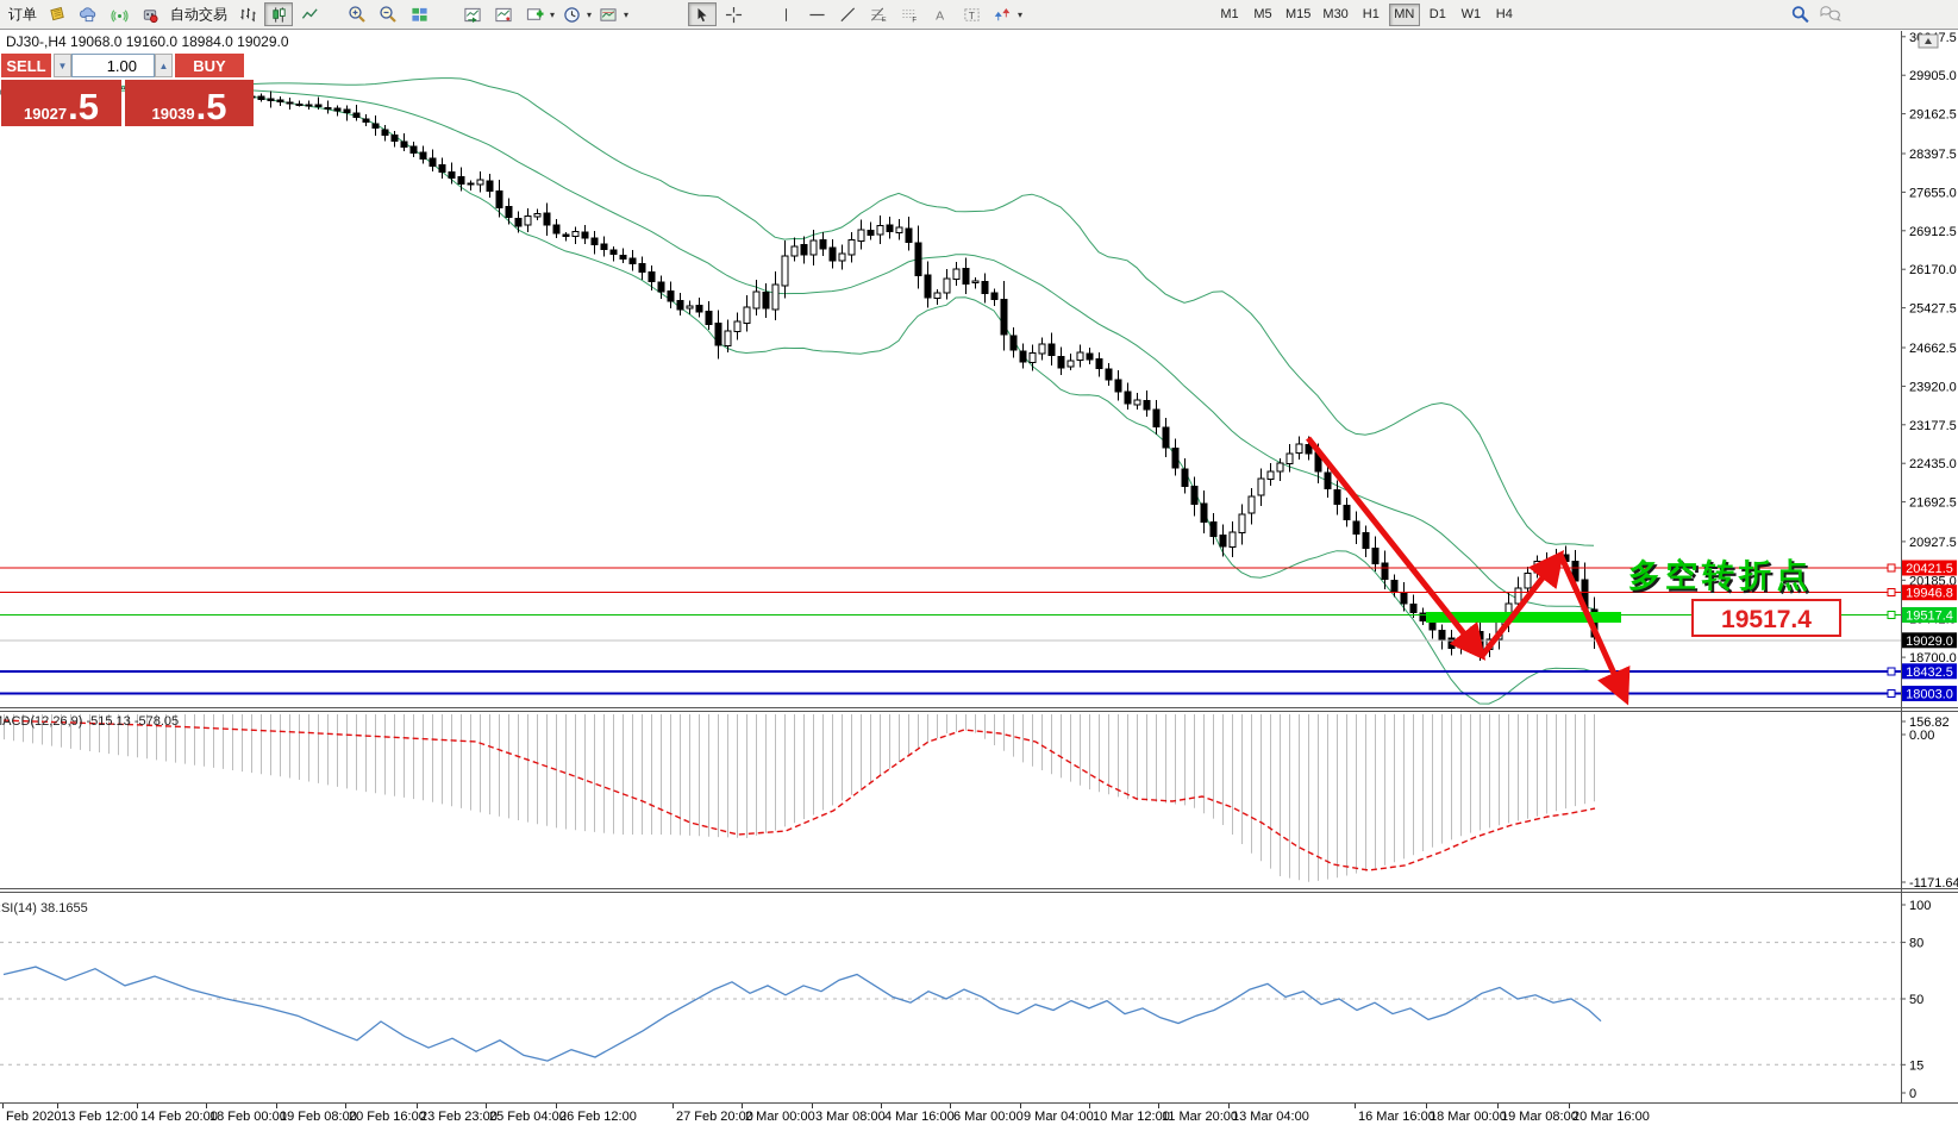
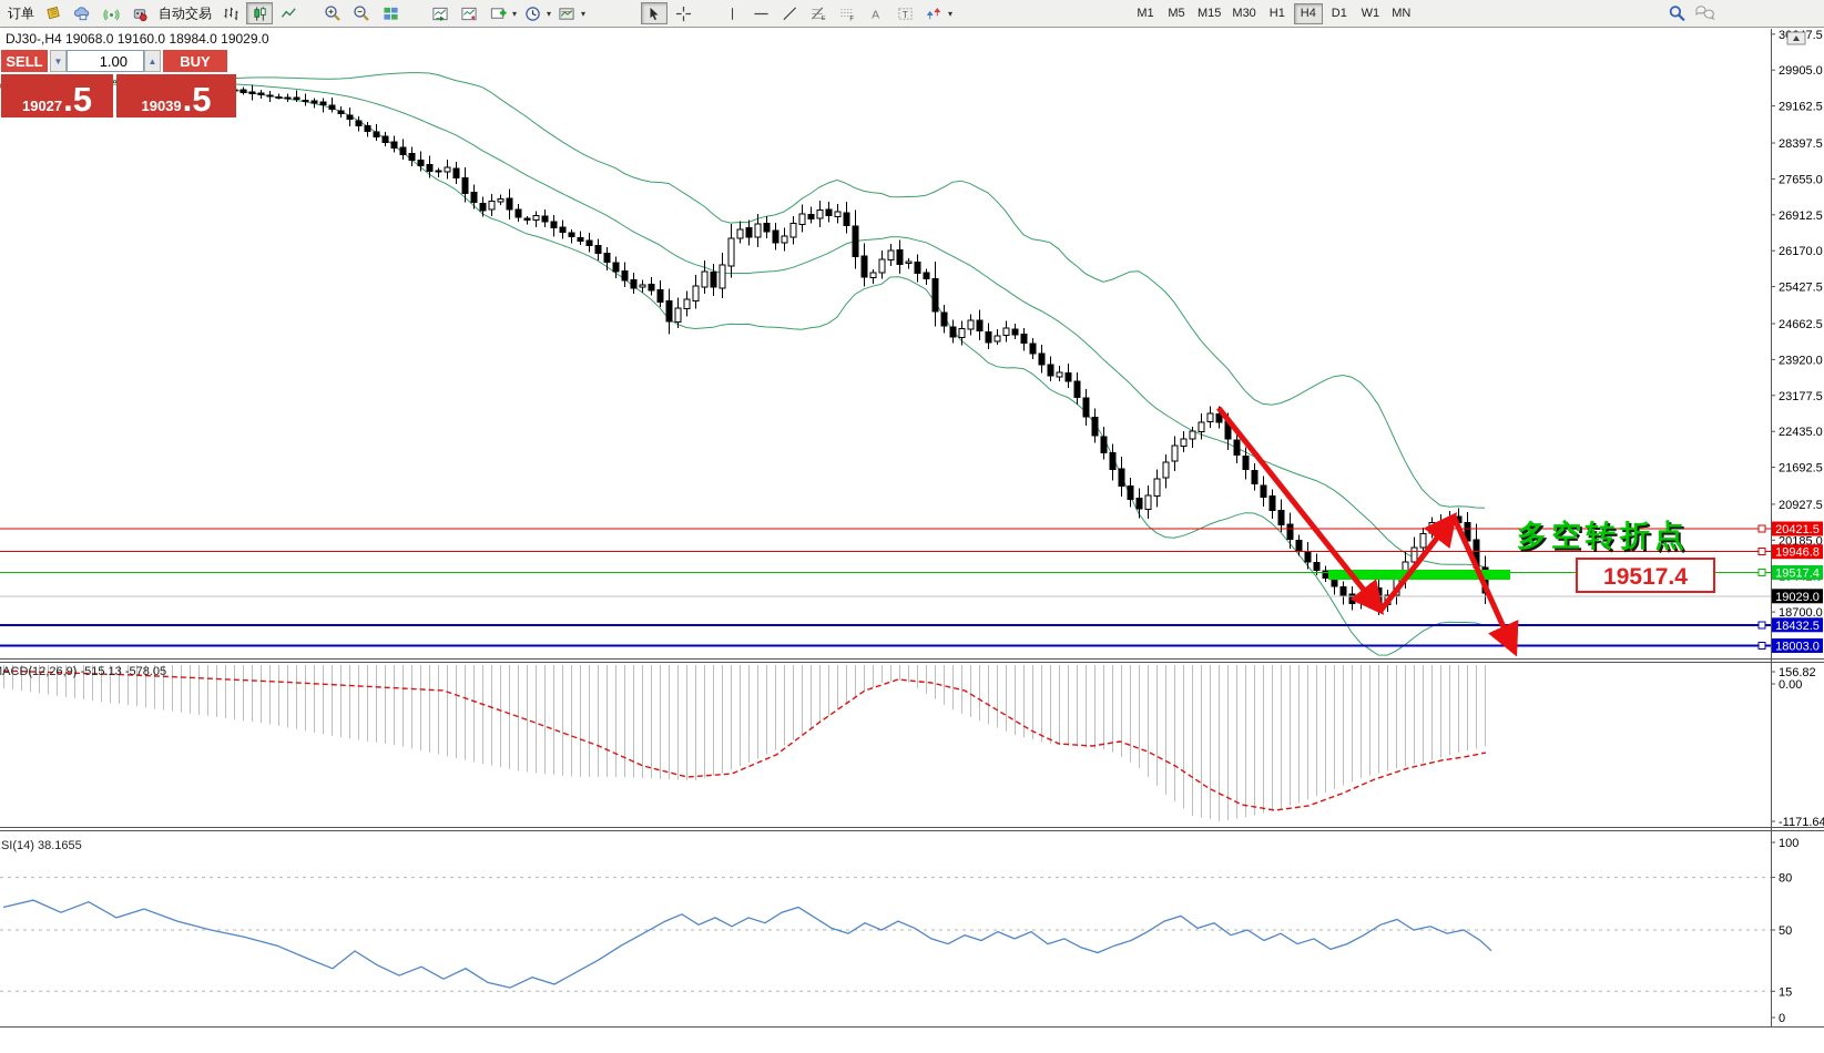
  订单
  自动交易
  ▾
  ▾
  ▾
  A
  T
  ▾
  M1
  M5
  M15
  M30
  H1
- MN
+ H4
  D1
  W1
- H4
+ MN
  29905.0
  29162.5
  28397.5
  27655.0
  26912.5
  26170.0
  25427.5
  24662.5
  23920.0
  23177.5
  22435.0
  21692.5
  20927.5
  20185.0
  18700.0
  20421.5
  19946.8
  19517.4
  19029.0
  18432.5
  18003.0
  156.82
  0.00
  -1171.64
  100
  80
  50
  15
  0
- Feb 2020
- 13 Feb 12:00
- 14 Feb 20:00
- 18 Feb 00:00
- 19 Feb 08:00
- 20 Feb 16:00
- 23 Feb 23:00
- 25 Feb 04:00
- 26 Feb 12:00
- 27 Feb 20:00
- 2 Mar 00:00
- 3 Mar 08:00
- 4 Mar 16:00
- 6 Mar 00:00
- 9 Mar 04:00
- 10 Mar 12:00
- 11 Mar 20:00
- 13 Mar 04:00
- 16 Mar 16:00
- 18 Mar 00:00
- 19 Mar 08:00
- 20 Mar 16:00
  多空转折点
  19517.4
  DJ30-,H4 19068.0 19160.0 18984.0 19029.0
  ACD(12,26,9) -515.13 -578.05
  SI(14) 38.1655
  SELL
  ▼
  1.00
  ▲
  BUY
  19027
  .5
  19039
  .5
